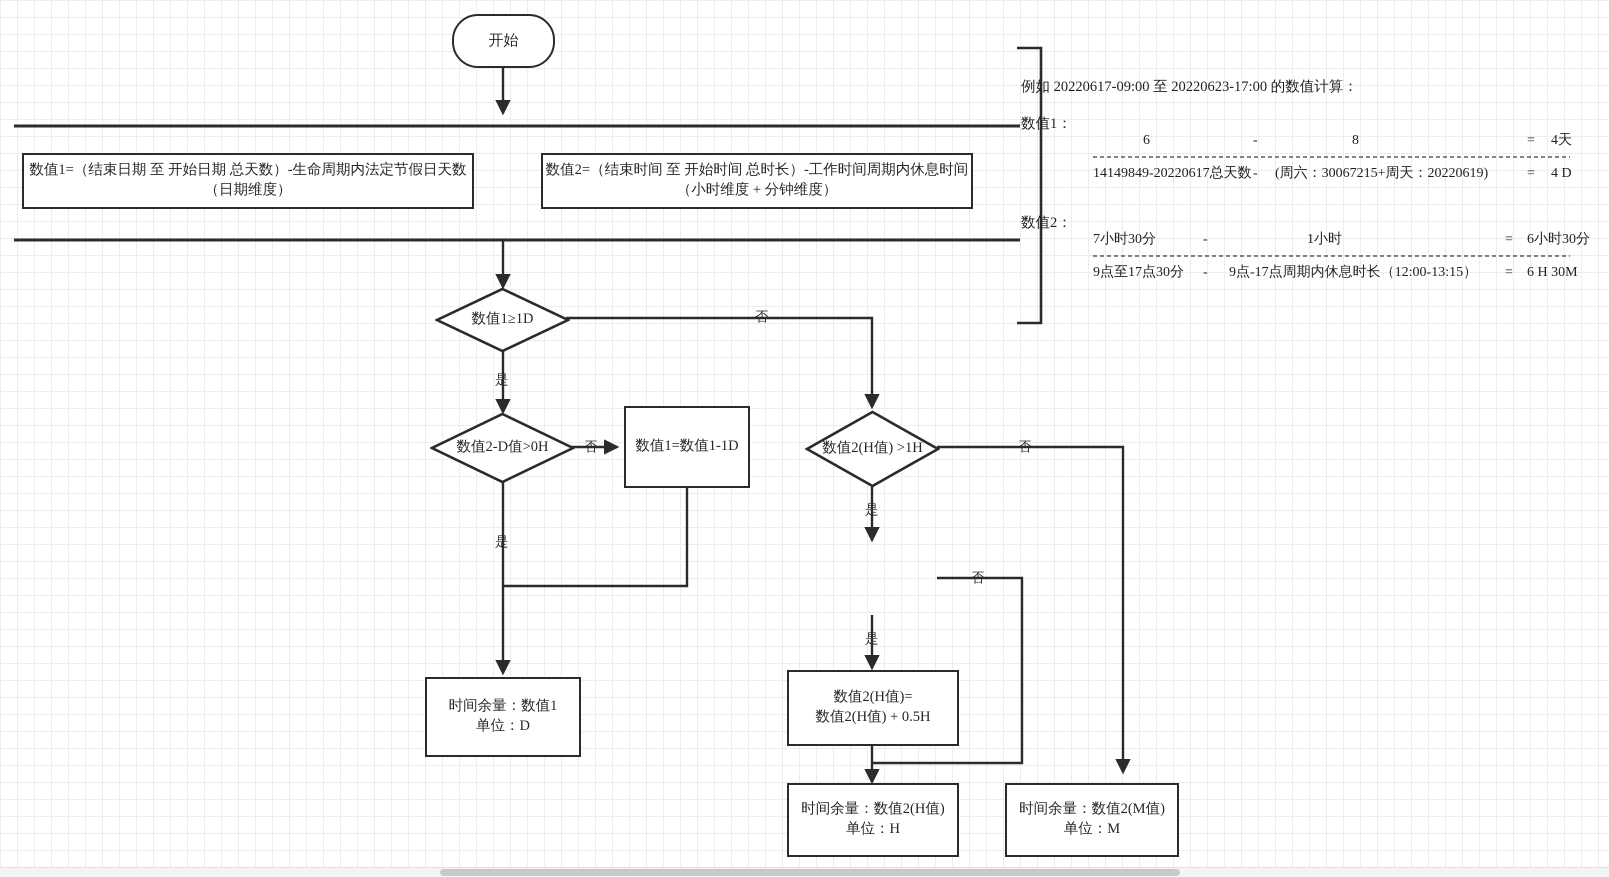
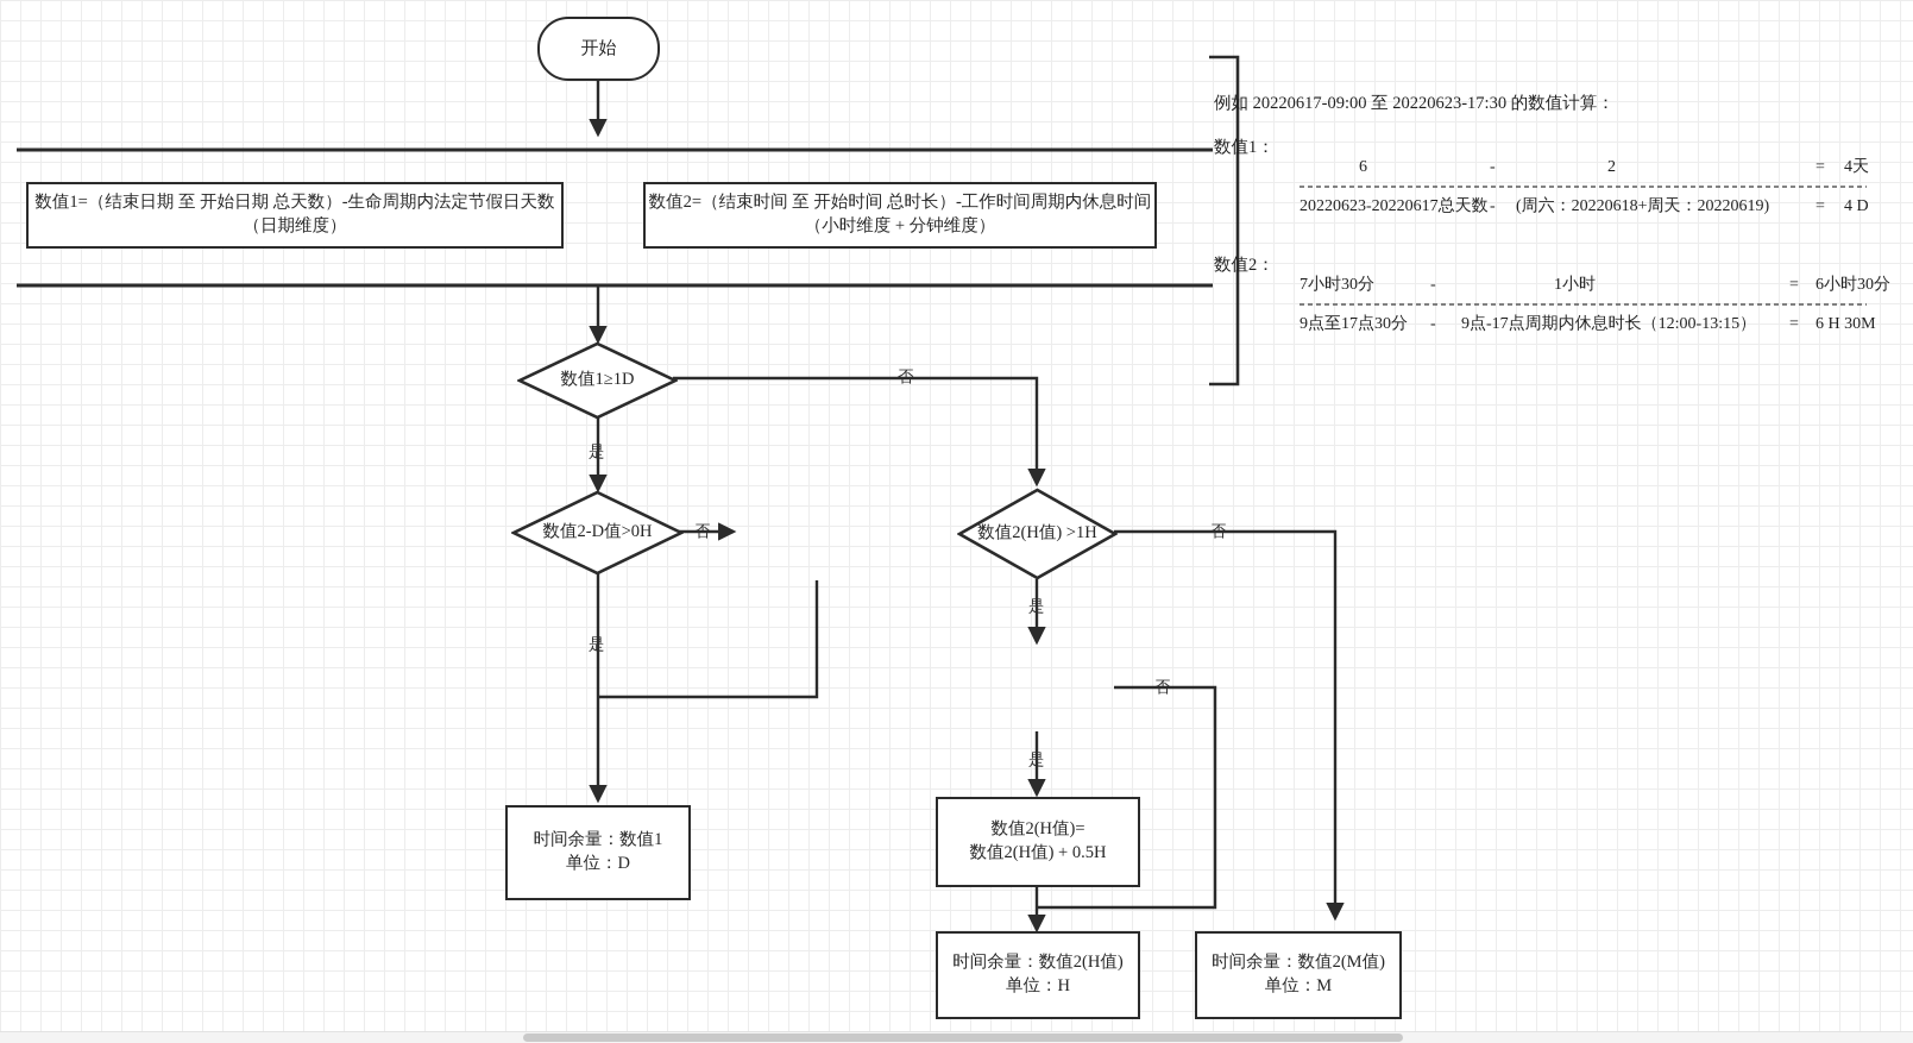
  开始
  数值1=（结束日期 至 开始日期 总天数）-生命周期内法定节假日天数
  （日期维度）
  数值2=（结束时间 至 开始时间 总时长）-工作时间周期内休息时间
  （小时维度 + 分钟维度）
  数值1≥1D
  数值2-D值>0H
- 数值1=数值1-1D
  数值2(H值) >1H
  数值2(H值)=
  数值2(H值) + 0.5H
  时间余量：数值1
  单位：D
  时间余量：数值2(H值)
  单位：H
  时间余量：数值2(M值)
  单位：M
  否
  是
  否
  是
  否
  是
  否
  是
- 例如 20220617-09:00 至 20220623-17:00 的数值计算：
+ 例如 20220617-09:00 至 20220623-17:30 的数值计算：
  数值1：
  6
  -
- 8
+ 2
  =
  4天
- 14149849-20220617总天数
+ 20220623-20220617总天数
  -
- (周六：30067215+周天：20220619)
+ (周六：20220618+周天：20220619)
  =
  4 D
  数值2：
  7小时30分
  -
  1小时
  =
  6小时30分
  9点至17点30分
  -
  9点-17点周期内休息时长（12:00-13:15）
  =
  6 H 30M
